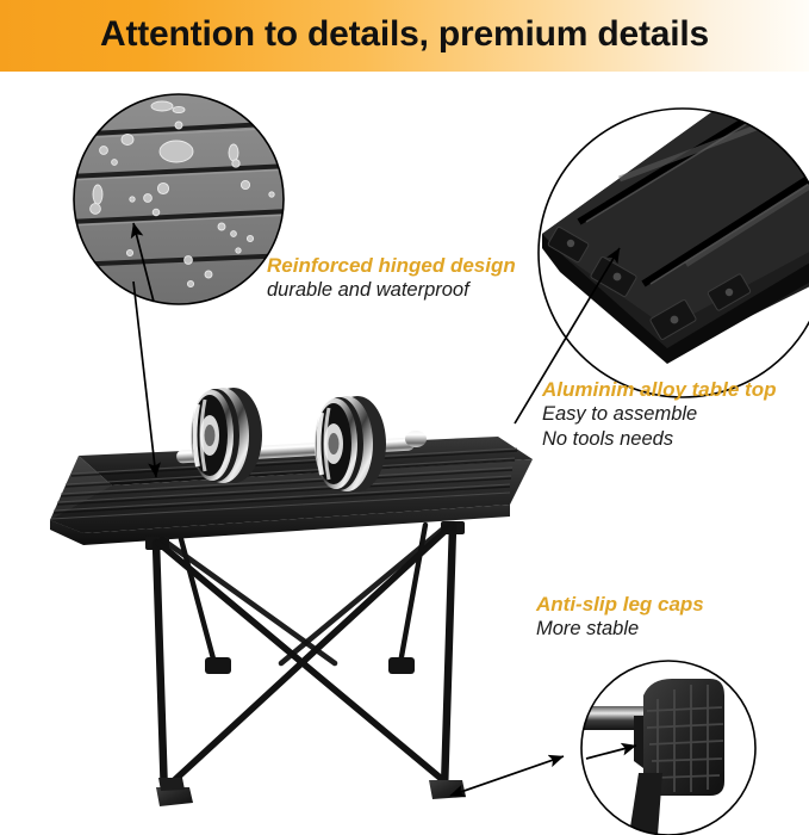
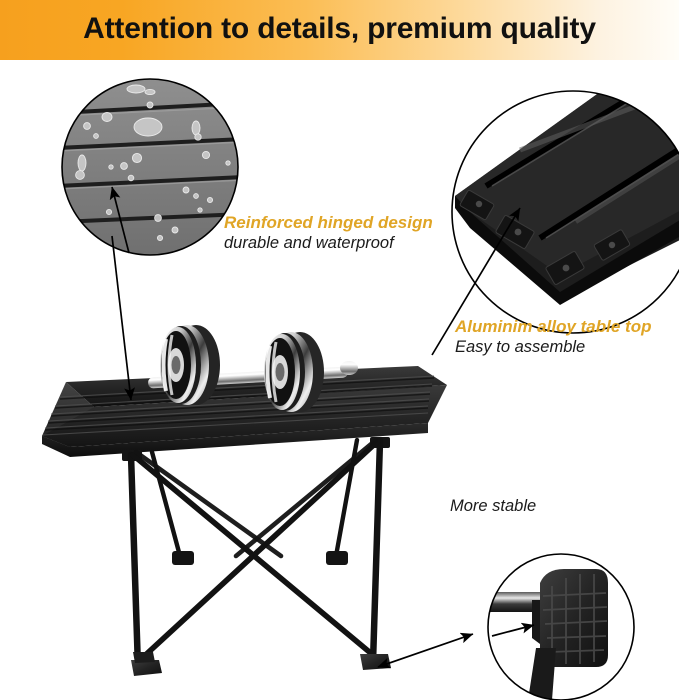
- Attention to details, premium details
+ Attention to details, premium quality
  Reinforced hinged design
  durable and waterproof
  Aluminim alloy table top
  Easy to assemble
- No tools needs
- Anti-slip leg caps
  More stable
